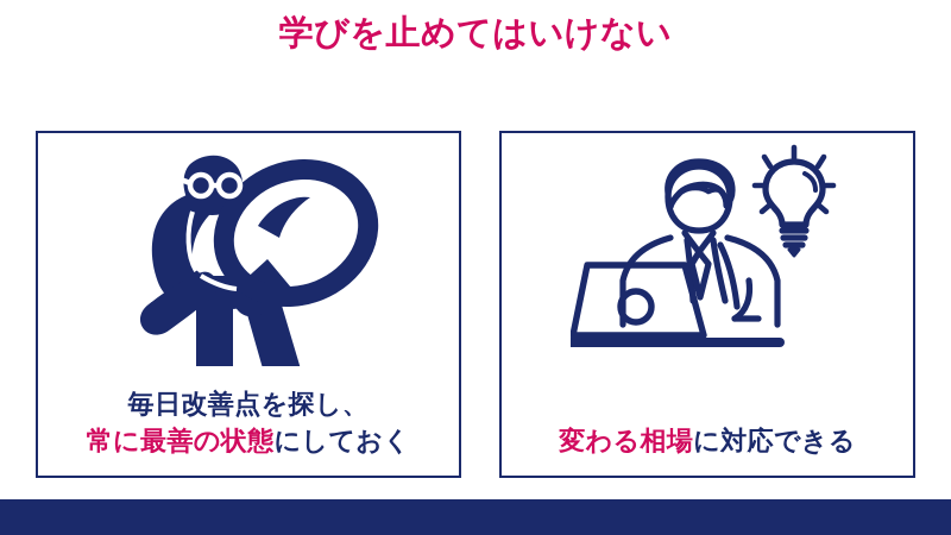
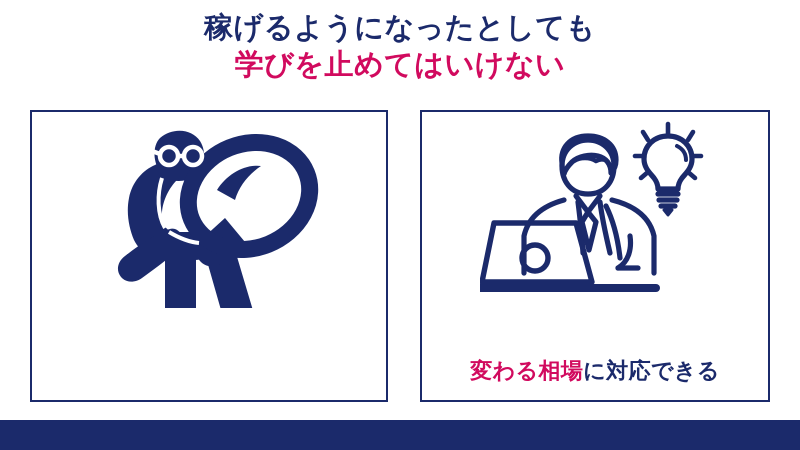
+ 稼げるようになったとしても
  学びを止めてはいけない
- 毎日改善点を探し、
- 常に最善の状態にしておく
  変わる相場に対応できる
